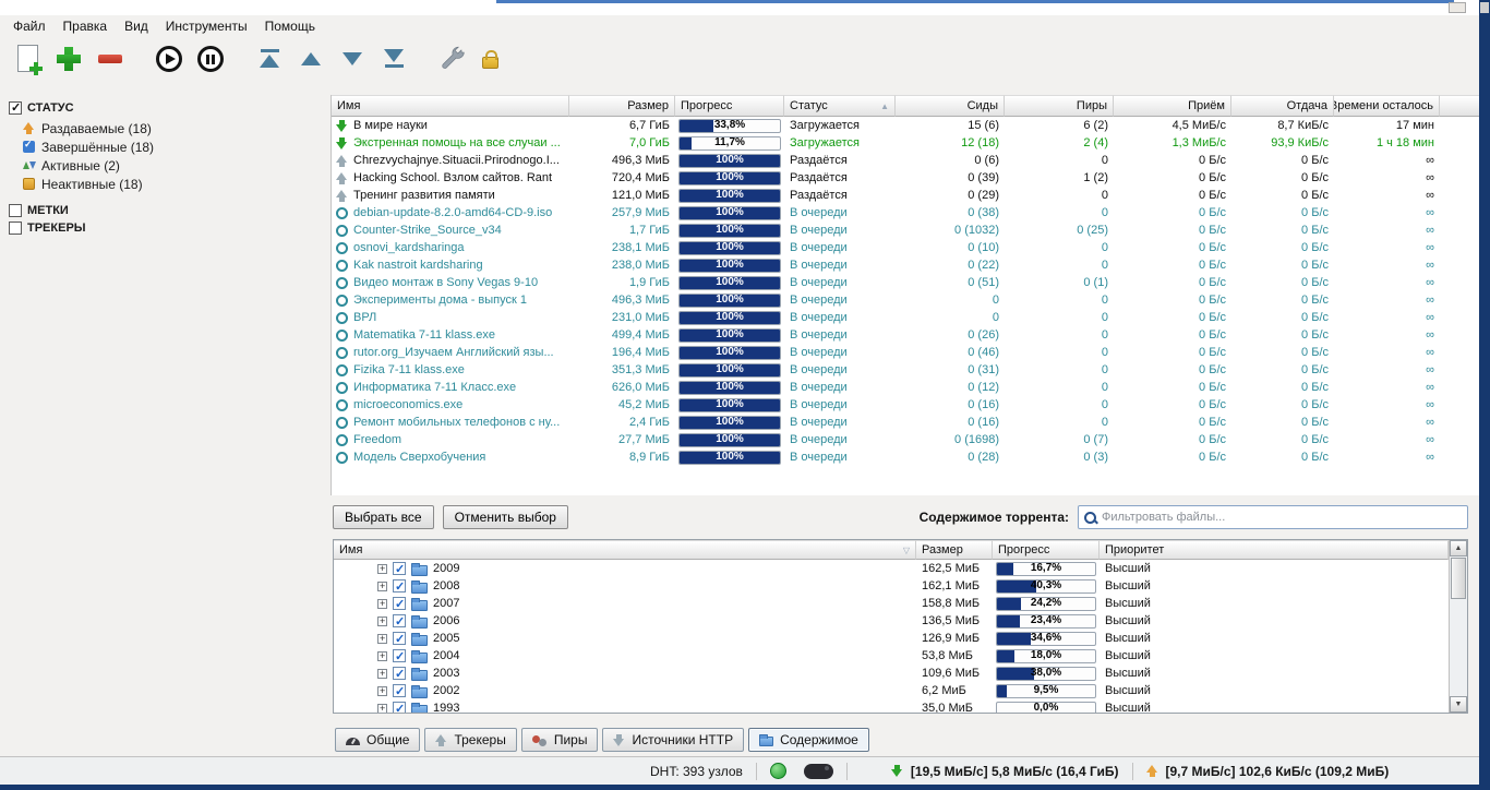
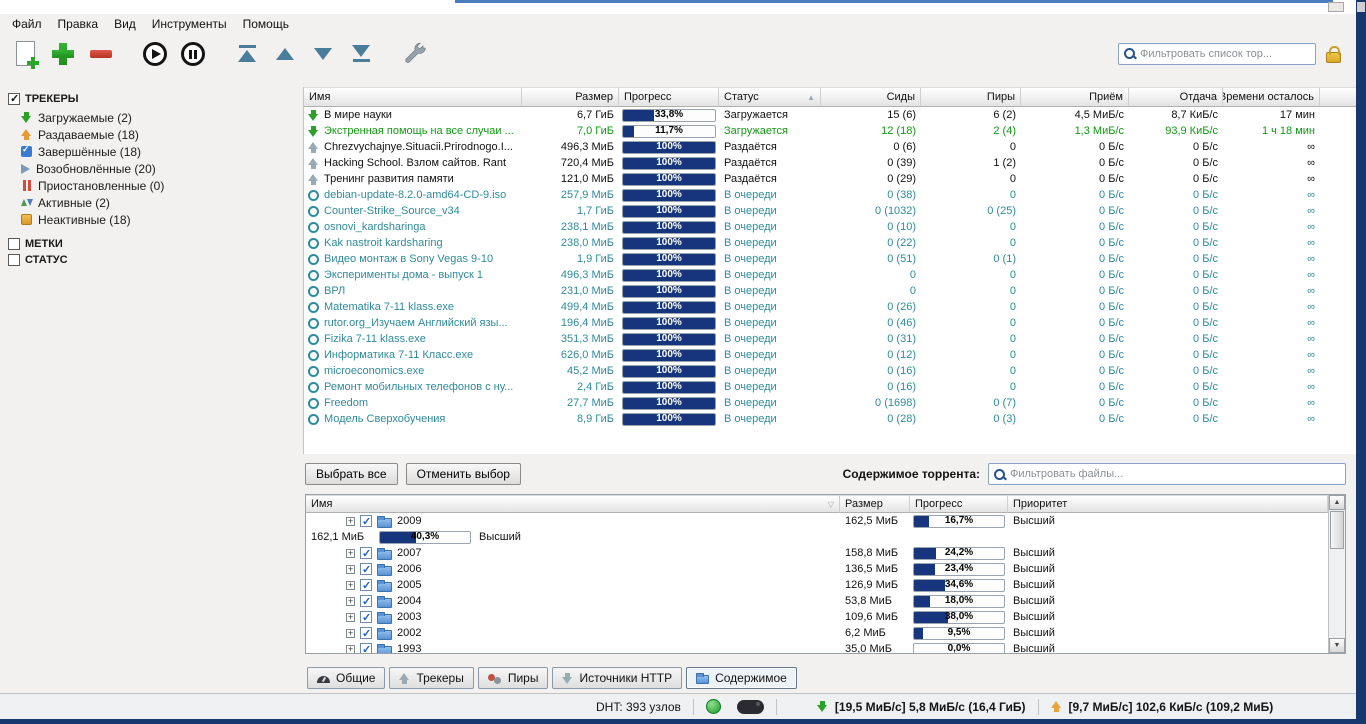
  Файл
  Правка
  Вид
  Инструменты
  Помощь
+ Фильтровать список тор...
- СТАТУС
+ ТРЕКЕРЫ
+ Загружаемые (2)
  Раздаваемые (18)
  Завершённые (18)
+ Возобновлённые (20)
+ Приостановленные (0)
  Активные (2)
  Неактивные (18)
  МЕТКИ
- ТРЕКЕРЫ
+ СТАТУС
  Имя
  Размер
  Прогресс
  Статус
  ▲
  Сиды
  Пиры
  Приём
  Отдача
  Времени осталось
  В мире науки
  6,7 ГиБ
  33,8%
  Загружается
  15 (6)
  6 (2)
  4,5 МиБ/с
  8,7 КиБ/с
  17 мин
  Экстренная помощь на все случаи ...
  7,0 ГиБ
  11,7%
  Загружается
  12 (18)
  2 (4)
  1,3 МиБ/с
  93,9 КиБ/с
  1 ч 18 мин
  Chrezvychajnye.Situacii.Prirodnogo.I...
  496,3 МиБ
  100%
  Раздаётся
  0 (6)
  0
  0 Б/с
  0 Б/с
  ∞
  Hacking School. Взлом сайтов. Rant
  720,4 МиБ
  100%
  Раздаётся
  0 (39)
  1 (2)
  0 Б/с
  0 Б/с
  ∞
  Тренинг развития памяти
  121,0 МиБ
  100%
  Раздаётся
  0 (29)
  0
  0 Б/с
  0 Б/с
  ∞
  debian-update-8.2.0-amd64-CD-9.iso
  257,9 МиБ
  100%
  В очереди
  0 (38)
  0
  0 Б/с
  0 Б/с
  ∞
  Counter-Strike_Source_v34
  1,7 ГиБ
  100%
  В очереди
  0 (1032)
  0 (25)
  0 Б/с
  0 Б/с
  ∞
  osnovi_kardsharinga
  238,1 МиБ
  100%
  В очереди
  0 (10)
  0
  0 Б/с
  0 Б/с
  ∞
  Kak nastroit kardsharing
  238,0 МиБ
  100%
  В очереди
  0 (22)
  0
  0 Б/с
  0 Б/с
  ∞
  Видео монтаж в Sony Vegas 9-10
  1,9 ГиБ
  100%
  В очереди
  0 (51)
  0 (1)
  0 Б/с
  0 Б/с
  ∞
  Эксперименты дома - выпуск 1
  496,3 МиБ
  100%
  В очереди
  0
  0
  0 Б/с
  0 Б/с
  ∞
  ВРЛ
  231,0 МиБ
  100%
  В очереди
  0
  0
  0 Б/с
  0 Б/с
  ∞
  Matematika 7-11 klass.exe
  499,4 МиБ
  100%
  В очереди
  0 (26)
  0
  0 Б/с
  0 Б/с
  ∞
  rutor.org_Изучаем Английский язы...
  196,4 МиБ
  100%
  В очереди
  0 (46)
  0
  0 Б/с
  0 Б/с
  ∞
  Fizika 7-11 klass.exe
  351,3 МиБ
  100%
  В очереди
  0 (31)
  0
  0 Б/с
  0 Б/с
  ∞
  Информатика 7-11 Класс.exe
  626,0 МиБ
  100%
  В очереди
  0 (12)
  0
  0 Б/с
  0 Б/с
  ∞
  microeconomics.exe
  45,2 МиБ
  100%
  В очереди
  0 (16)
  0
  0 Б/с
  0 Б/с
  ∞
  Ремонт мобильных телефонов с ну...
  2,4 ГиБ
  100%
  В очереди
  0 (16)
  0
  0 Б/с
  0 Б/с
  ∞
  Freedom
  27,7 МиБ
  100%
  В очереди
  0 (1698)
  0 (7)
  0 Б/с
  0 Б/с
  ∞
  Модель Сверхобучения
  8,9 ГиБ
  100%
  В очереди
  0 (28)
  0 (3)
  0 Б/с
  0 Б/с
  ∞
  Выбрать все
  Отменить выбор
  Содержимое торрента:
  Фильтровать файлы...
  Имя
  ▽
  Размер
  Прогресс
  Приоритет
  2009
  162,5 МиБ
  16,7%
  Высший
- 2008
  162,1 МиБ
  40,3%
  Высший
  2007
  158,8 МиБ
  24,2%
  Высший
  2006
  136,5 МиБ
  23,4%
  Высший
  2005
  126,9 МиБ
  34,6%
  Высший
  2004
  53,8 МиБ
  18,0%
  Высший
  2003
  109,6 МиБ
  38,0%
  Высший
  2002
  6,2 МиБ
  9,5%
  Высший
  1993
  35,0 МиБ
  0,0%
  Высший
  Общие
  Трекеры
  Пиры
  Источники HTTP
  Содержимое
  DHT: 393 узлов
  [19,5 МиБ/с] 5,8 МиБ/с (16,4 ГиБ)
  [9,7 МиБ/с] 102,6 КиБ/с (109,2 МиБ)
